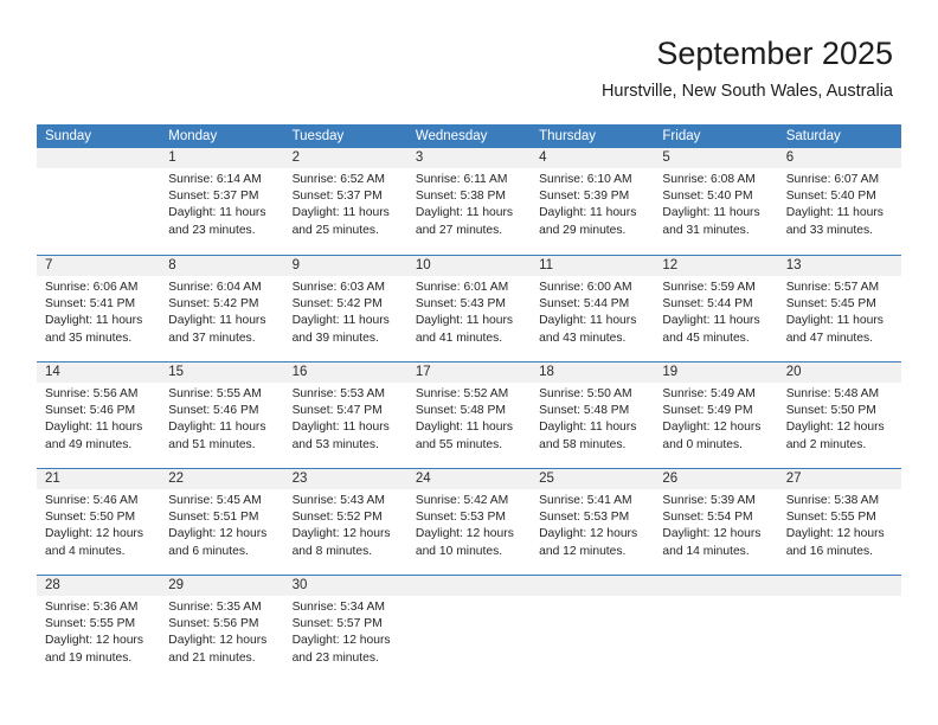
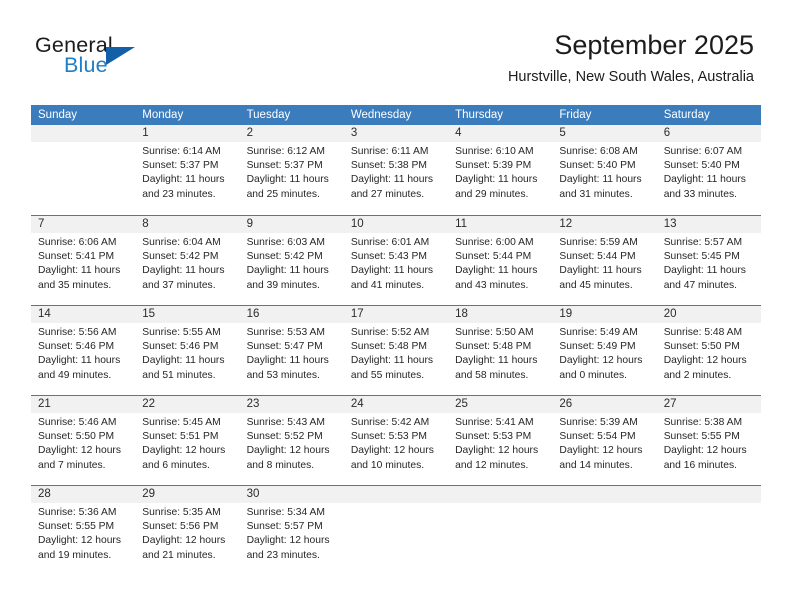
+ General
+ Blue
  September 2025
  Hurstville, New South Wales, Australia
  Sunday
  Monday
  Tuesday
  Wednesday
  Thursday
  Friday
  Saturday
  1
  Sunrise: 6:14 AM
  Sunset: 5:37 PM
  Daylight: 11 hours
  and 23 minutes.
  2
- Sunrise: 6:52 AM
+ Sunrise: 6:12 AM
  Sunset: 5:37 PM
  Daylight: 11 hours
  and 25 minutes.
  3
  Sunrise: 6:11 AM
  Sunset: 5:38 PM
  Daylight: 11 hours
  and 27 minutes.
  4
  Sunrise: 6:10 AM
  Sunset: 5:39 PM
  Daylight: 11 hours
  and 29 minutes.
  5
  Sunrise: 6:08 AM
  Sunset: 5:40 PM
  Daylight: 11 hours
  and 31 minutes.
  6
  Sunrise: 6:07 AM
  Sunset: 5:40 PM
  Daylight: 11 hours
  and 33 minutes.
  7
  Sunrise: 6:06 AM
  Sunset: 5:41 PM
  Daylight: 11 hours
  and 35 minutes.
  8
  Sunrise: 6:04 AM
  Sunset: 5:42 PM
  Daylight: 11 hours
  and 37 minutes.
  9
  Sunrise: 6:03 AM
  Sunset: 5:42 PM
  Daylight: 11 hours
  and 39 minutes.
  10
  Sunrise: 6:01 AM
  Sunset: 5:43 PM
  Daylight: 11 hours
  and 41 minutes.
  11
  Sunrise: 6:00 AM
  Sunset: 5:44 PM
  Daylight: 11 hours
  and 43 minutes.
  12
  Sunrise: 5:59 AM
  Sunset: 5:44 PM
  Daylight: 11 hours
  and 45 minutes.
  13
  Sunrise: 5:57 AM
  Sunset: 5:45 PM
  Daylight: 11 hours
  and 47 minutes.
  14
  Sunrise: 5:56 AM
  Sunset: 5:46 PM
  Daylight: 11 hours
  and 49 minutes.
  15
  Sunrise: 5:55 AM
  Sunset: 5:46 PM
  Daylight: 11 hours
  and 51 minutes.
  16
  Sunrise: 5:53 AM
  Sunset: 5:47 PM
  Daylight: 11 hours
  and 53 minutes.
  17
  Sunrise: 5:52 AM
  Sunset: 5:48 PM
  Daylight: 11 hours
  and 55 minutes.
  18
  Sunrise: 5:50 AM
  Sunset: 5:48 PM
  Daylight: 11 hours
  and 58 minutes.
  19
  Sunrise: 5:49 AM
  Sunset: 5:49 PM
  Daylight: 12 hours
  and 0 minutes.
  20
  Sunrise: 5:48 AM
  Sunset: 5:50 PM
  Daylight: 12 hours
  and 2 minutes.
  21
  Sunrise: 5:46 AM
  Sunset: 5:50 PM
  Daylight: 12 hours
- and 4 minutes.
+ and 7 minutes.
  22
  Sunrise: 5:45 AM
  Sunset: 5:51 PM
  Daylight: 12 hours
  and 6 minutes.
  23
  Sunrise: 5:43 AM
  Sunset: 5:52 PM
  Daylight: 12 hours
  and 8 minutes.
  24
  Sunrise: 5:42 AM
  Sunset: 5:53 PM
  Daylight: 12 hours
  and 10 minutes.
  25
  Sunrise: 5:41 AM
  Sunset: 5:53 PM
  Daylight: 12 hours
  and 12 minutes.
  26
  Sunrise: 5:39 AM
  Sunset: 5:54 PM
  Daylight: 12 hours
  and 14 minutes.
  27
  Sunrise: 5:38 AM
  Sunset: 5:55 PM
  Daylight: 12 hours
  and 16 minutes.
  28
  Sunrise: 5:36 AM
  Sunset: 5:55 PM
  Daylight: 12 hours
  and 19 minutes.
  29
  Sunrise: 5:35 AM
  Sunset: 5:56 PM
  Daylight: 12 hours
  and 21 minutes.
  30
  Sunrise: 5:34 AM
  Sunset: 5:57 PM
  Daylight: 12 hours
  and 23 minutes.
